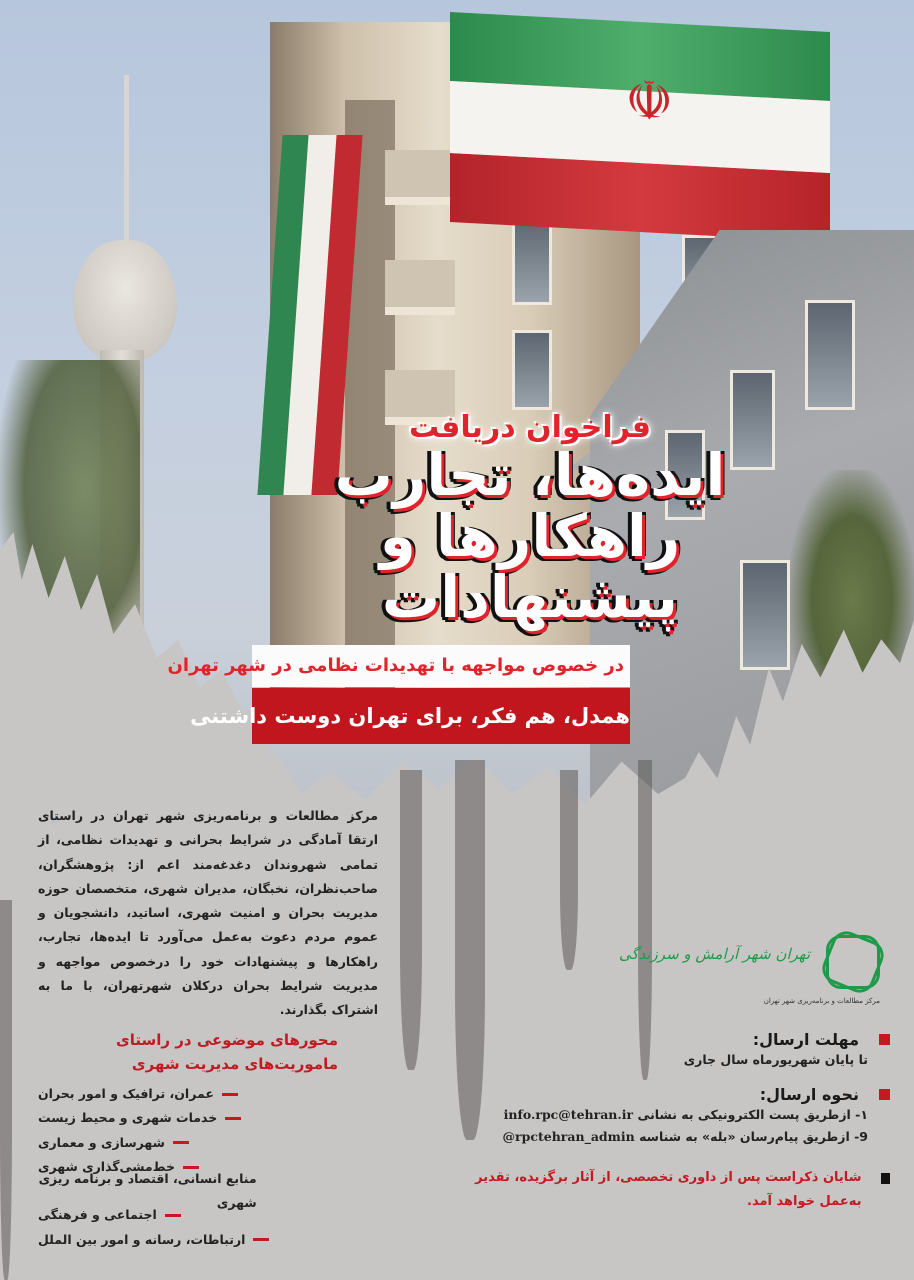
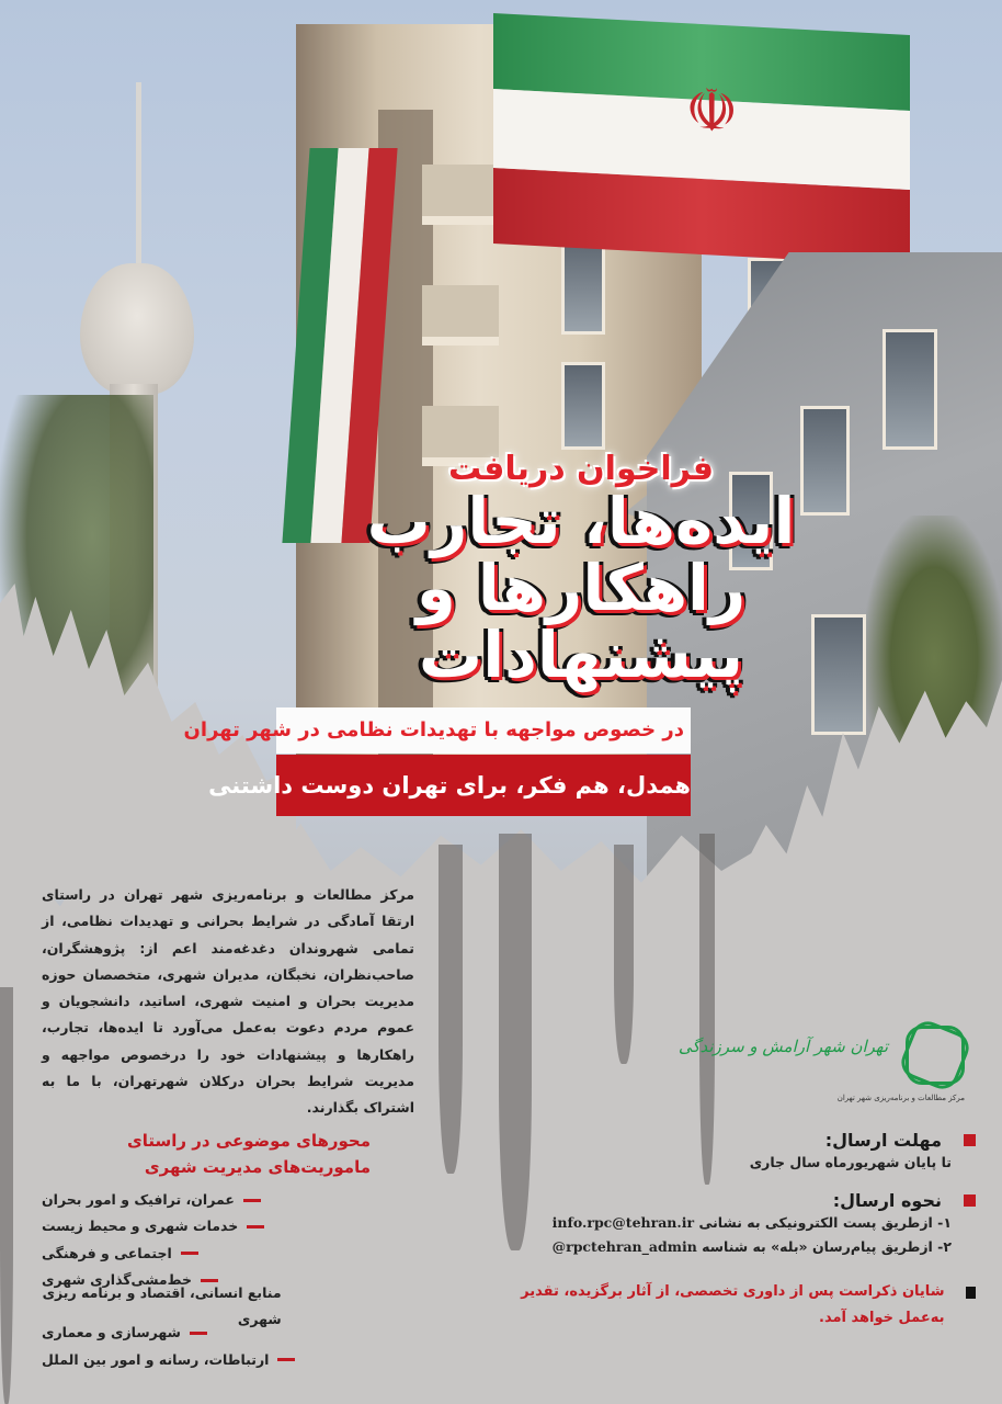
  فراخوان دریافت
  ایده‌ها، تجارب
  راهکارها و پیشنهادات
  در خصوص مواجهه با تهدیدات نظامی در شهر تهران
  همدل، هم فکر، برای تهران دوست داشتنی
  مرکز مطالعات و برنامه‌ریزی شهر تهران در راستای ارتقا آمادگی در شرایط بحرانی و تهدیدات نظامی، از تمامی شهروندان دغدغه‌مند اعم از: پژوهشگران، صاحب‌نظران، نخبگان، مدیران شهری، متخصصان حوزه مدیریت بحران و امنیت شهری، اساتید، دانشجویان و عموم مردم دعوت به‌عمل می‌آورد تا ایده‌ها، تجارب، راهکارها و پیشنهادات خود را درخصوص مواجهه و مدیریت شرایط بحران درکلان شهرتهران، با ما به اشتراک بگذارند.
  محورهای موضوعی در راستای ماموریت‌های مدیریت شهری
  عمران، ترافیک و امور بحران
  خدمات شهری و محیط زیست
- شهرسازی و معماری
+ اجتماعی و فرهنگی
  خط‌مشی‌گذاری شهری
  منابع انسانی، اقتصاد و برنامه ریزی شهری
- اجتماعی و فرهنگی
+ شهرسازی و معماری
  ارتباطات، رسانه و امور بین الملل
  تهران شهر آرامش و سرزندگی
  مرکز مطالعات و برنامه‌ریزی شهر تهران
  مهلت ارسال:
  تا پایان شهریورماه سال جاری
  نحوه ارسال:
  ۱- ازطریق پست الکترونیکی به نشانی info.rpc@tehran.ir
- 9- ازطریق پیام‌رسان «بله» به شناسه @rpctehran_admin
+ ۲- ازطریق پیام‌رسان «بله» به شناسه @rpctehran_admin
  شایان ذکراست پس از داوری تخصصی، از آثار برگزیده، تقدیر به‌عمل خواهد آمد.
